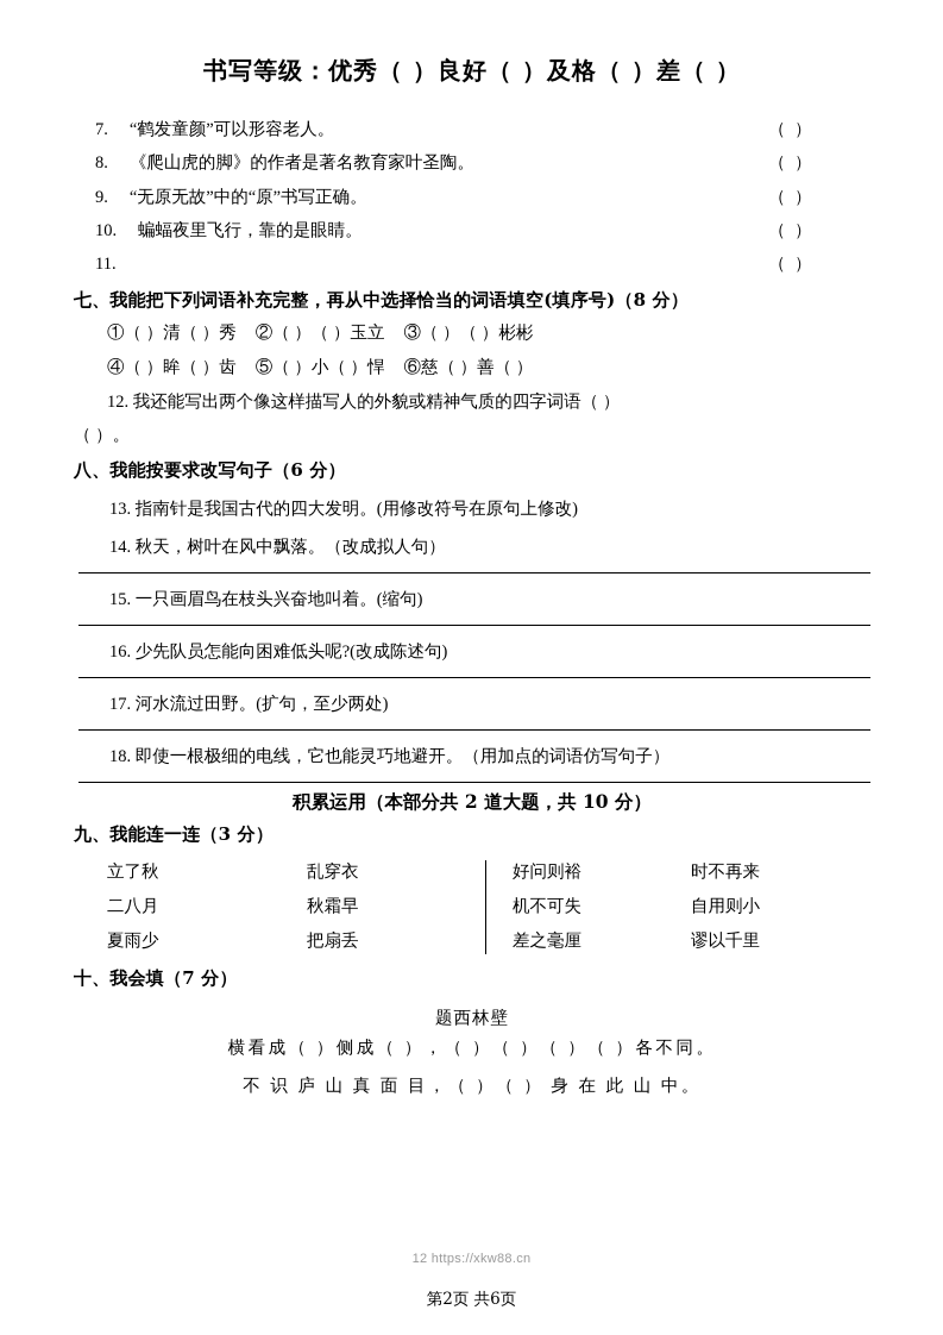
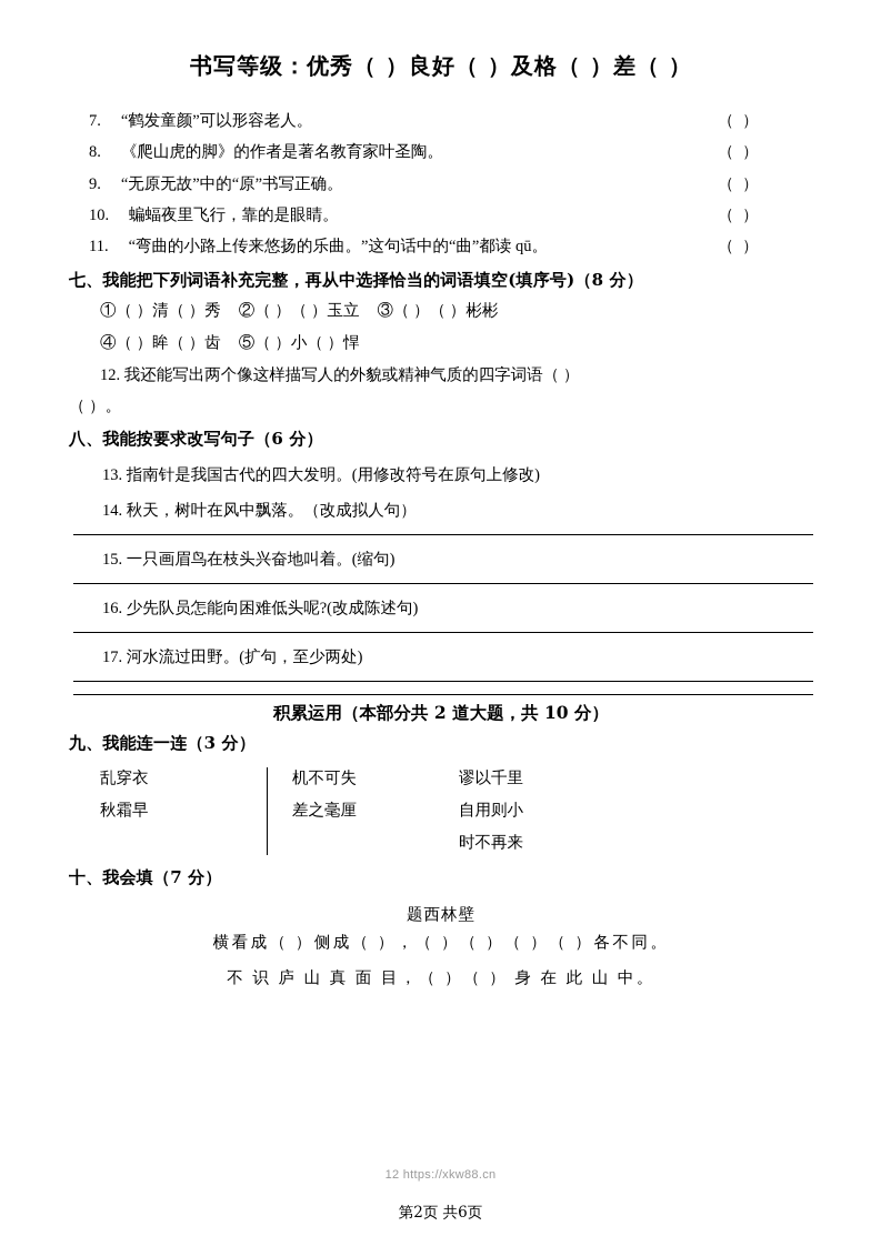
  书写等级：优秀（ ）良好（ ）及格（ ）差（ ）
  7.
  “鹤发童颜”可以形容老人。
  （ ）
  8.
  《爬山虎的脚》的作者是著名教育家叶圣陶。
  （ ）
  9.
  “无原无故”中的“原”书写正确。
  （ ）
  10.
  蝙蝠夜里飞行，靠的是眼睛。
  （ ）
  11.
+ “弯曲的小路上传来悠扬的乐曲。”这句话中的“曲”都读 qū。
  （ ）
  七、我能把下列词语补充完整，再从中选择恰当的词语填空(填序号)（8 分）
  ①（ ）清（ ）秀
  ②（ ）（ ）玉立
  ③（ ）（ ）彬彬
  ④（ ）眸（ ）齿
  ⑤（ ）小（ ）悍
- ⑥慈（ ）善（ ）
  12. 我还能写出两个像这样描写人的外貌或精神气质的四字词语（ ）
  （ ）。
  八、我能按要求改写句子（6 分）
  13. 指南针是我国古代的四大发明。(用修改符号在原句上修改)
  14. 秋天，树叶在风中飘落。（改成拟人句）
  15. 一只画眉鸟在枝头兴奋地叫着。(缩句)
  16. 少先队员怎能向困难低头呢?(改成陈述句)
  17. 河水流过田野。(扩句，至少两处)
- 18. 即使一根极细的电线，它也能灵巧地避开。（用加点的词语仿写句子）
  积累运用（本部分共 2 道大题，共 10 分）
  九、我能连一连（3 分）
- 立了秋
- 二八月
- 夏雨少
  乱穿衣
  秋霜早
- 把扇丢
- 好问则裕
  机不可失
  差之毫厘
- 时不再来
+ 谬以千里
  自用则小
- 谬以千里
+ 时不再来
  十、我会填（7 分）
  题西林壁
  横看成（ ）侧成（ ），（ ）（ ）（ ）（ ）各不同。
  不 识 庐 山 真 面 目，（ ）（ ） 身 在 此 山 中。
  12 https://xkw88.cn
  第2页 共6页
